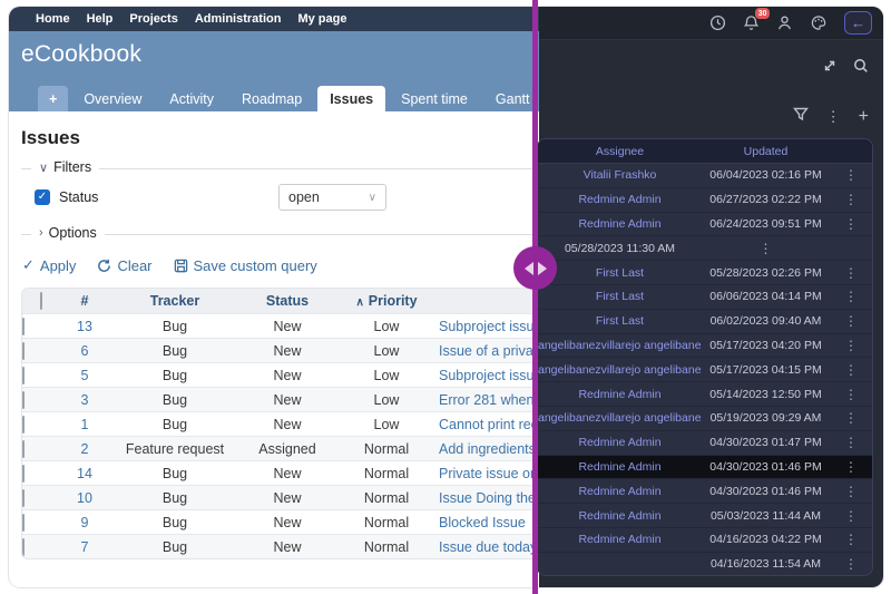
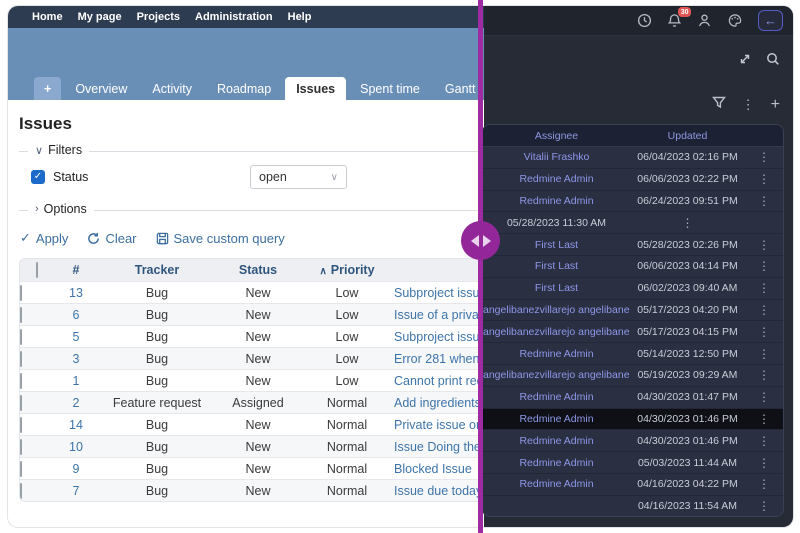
  Home
- Help
+ My page
  Projects
  Administration
- My page
+ Help
- eCookbook
  +
  Overview
  Activity
  Roadmap
  Issues
  Spent time
  Gantt
  Issues
  ∨
  Filters
  ✓
  Status
  open
  ∨
  ›
  Options
  ✓
  Apply
  Clear
  Save custom query
  #
  Tracker
  Status
  ∧ Priority
  13
  Bug
  New
  Low
  Subproject issu
  6
  Bug
  New
  Low
  5
  Bug
  New
  Low
  Subproject issu
  3
  Bug
  New
  Low
  1
  Bug
  New
  Low
  Cannot print re
  2
  Feature request
  Assigned
  Normal
  14
  Bug
  New
  Normal
  10
  Bug
  New
  Normal
  9
  Bug
  New
  Normal
  Blocked Issue
  7
  Bug
  New
  Normal
  Issue due toda
  ←
  ⋮
  +
  Assignee
  Updated
  Vitalii Frashko
  06/04/2023 02:16 PM
  ⋮
  Redmine Admin
- 06/27/2023 02:22 PM
+ 06/06/2023 02:22 PM
  ⋮
  Redmine Admin
  06/24/2023 09:51 PM
  ⋮
  05/28/2023 11:30 AM
  ⋮
  First Last
  05/28/2023 02:26 PM
  ⋮
  First Last
  06/06/2023 04:14 PM
  ⋮
  First Last
  06/02/2023 09:40 AM
  ⋮
  angelibanezvillarejo angelibane
  05/17/2023 04:20 PM
  ⋮
  angelibanezvillarejo angelibane
  05/17/2023 04:15 PM
  ⋮
  Redmine Admin
  05/14/2023 12:50 PM
  ⋮
  angelibanezvillarejo angelibane
  05/19/2023 09:29 AM
  ⋮
  Redmine Admin
  04/30/2023 01:47 PM
  ⋮
  Redmine Admin
  04/30/2023 01:46 PM
  ⋮
  Redmine Admin
  04/30/2023 01:46 PM
  ⋮
  Redmine Admin
  05/03/2023 11:44 AM
  ⋮
  Redmine Admin
  04/16/2023 04:22 PM
  ⋮
  04/16/2023 11:54 AM
  ⋮
